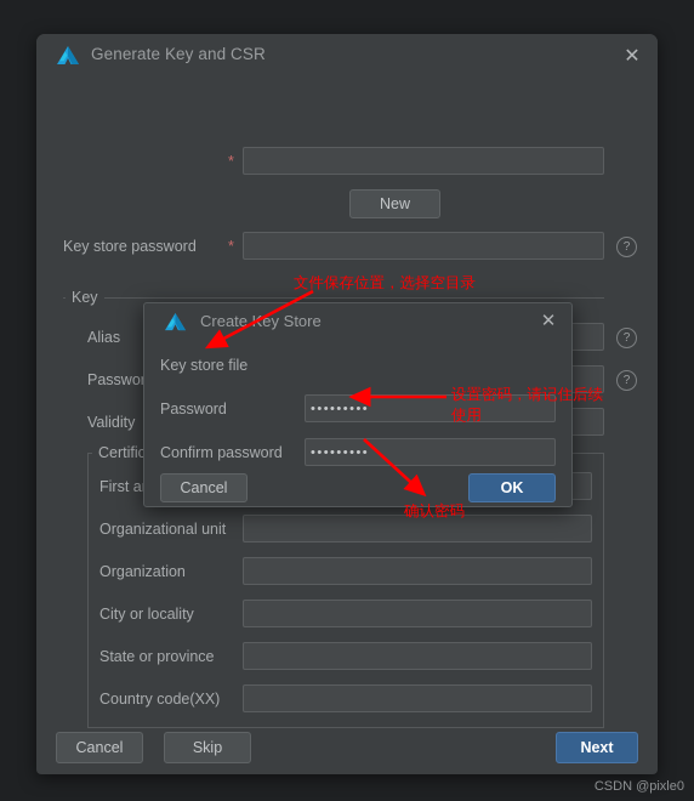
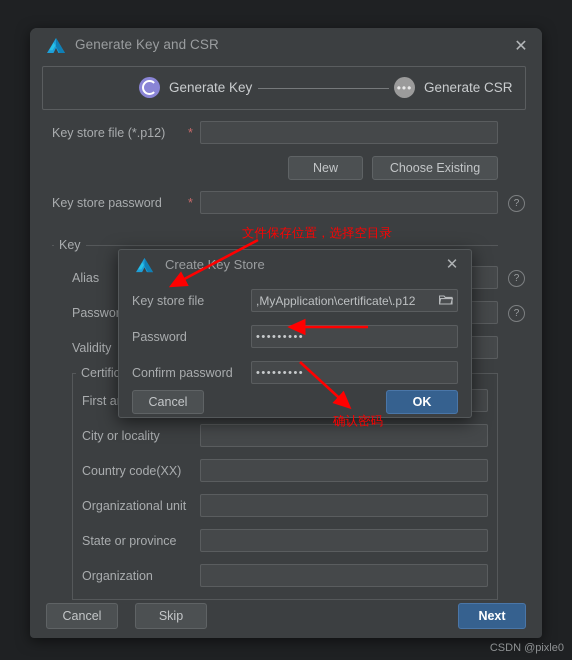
  Generate Key and CSR
  ✕
+ Generate Key
+ •••
+ Generate CSR
+ Key store file (*.p12)
  *
  New
+ Choose Existing
  Key store password
  *
  ?
  Key
  Alias
  ?
  Passwo
  ?
  Validity
  Certific
- Organizational unit
+ City or locality
- Organization
+ Country code(XX)
- City or locality
+ Organizational unit
  State or province
- Country code(XX)
+ Organization
  Cancel
  Skip
  Next
  Createey Store
  ✕
  Key store file
+ ,MyApplication\certificate\.p12
  Password
  •••••••••
  Confirm password
  •••••••••
  Cancel
  OK
  文件保存位置，选择空目录
- 设置密码，请记住后续
- 使用
  确认密码
  CSDN @pixle0
